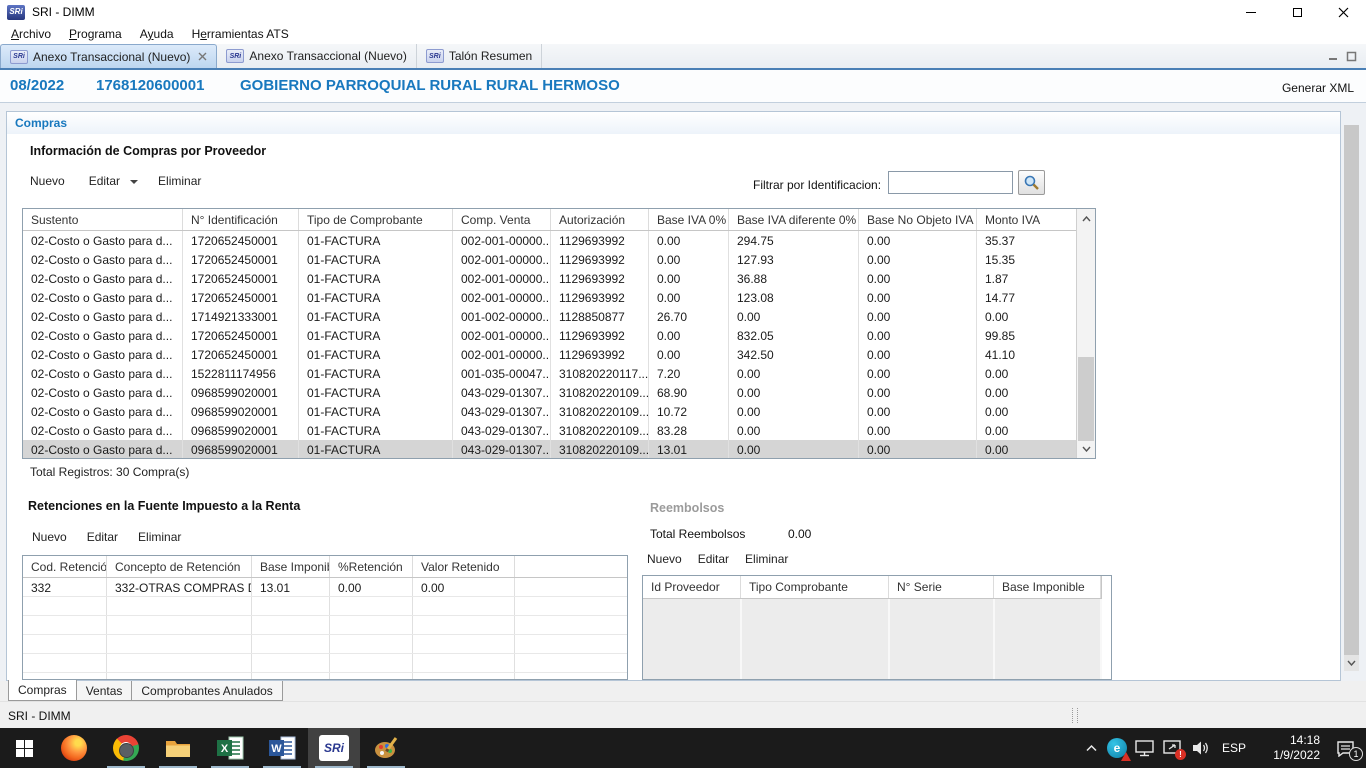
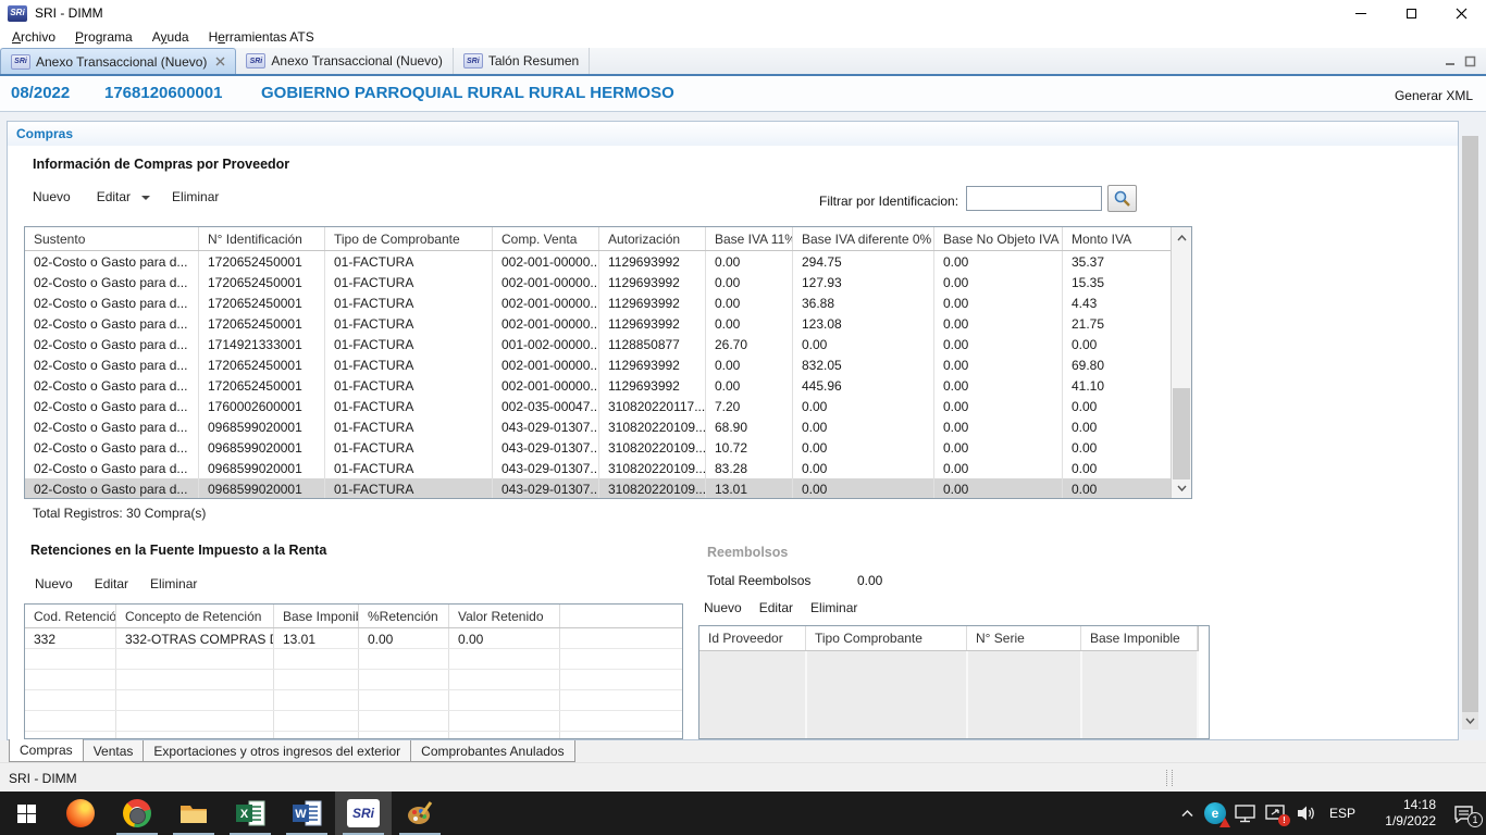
  SRi
  SRI - DIMM
  Archivo
  Programa
  Ayuda
  Herramientas ATS
  Anexo Transaccional (Nuevo)
  Anexo Transaccional (Nuevo)
  Talón Resumen
  08/2022
  1768120600001
  GOBIERNO PARROQUIAL RURAL RURAL HERMOSO
  Generar XML
  Compras
  Información de Compras por Proveedor
  Nuevo
  Editar
  Eliminar
  Filtrar por Identificacion:
  Sustento
  N° Identificación
  Tipo de Comprobante
  Comp. Venta
  Autorización
- Base IVA 0%
+ Base IVA 11%
  Base IVA diferente 0%
  Base No Objeto IVA
  Monto IVA
  02-Costo o Gasto para d...
  1720652450001
  01-FACTURA
  002-001-00000...
  1129693992
  0.00
  294.75
  0.00
  35.37
  02-Costo o Gasto para d...
  1720652450001
  01-FACTURA
  002-001-00000...
  1129693992
  0.00
  127.93
  0.00
  15.35
  02-Costo o Gasto para d...
  1720652450001
  01-FACTURA
  002-001-00000...
  1129693992
  0.00
  36.88
  0.00
- 1.87
+ 4.43
  02-Costo o Gasto para d...
  1720652450001
  01-FACTURA
  002-001-00000...
  1129693992
  0.00
  123.08
  0.00
- 14.77
+ 21.75
  02-Costo o Gasto para d...
  1714921333001
  01-FACTURA
  001-002-00000...
  1128850877
  26.70
  0.00
  0.00
  0.00
  02-Costo o Gasto para d...
  1720652450001
  01-FACTURA
  002-001-00000...
  1129693992
  0.00
  832.05
  0.00
- 99.85
+ 69.80
  02-Costo o Gasto para d...
  1720652450001
  01-FACTURA
  002-001-00000...
  1129693992
  0.00
- 342.50
+ 445.96
  0.00
  41.10
  02-Costo o Gasto para d...
- 1522811174956
+ 1760002600001
  01-FACTURA
- 001-035-00047...
+ 002-035-00047...
  310820220117...
  7.20
  0.00
  0.00
  0.00
  02-Costo o Gasto para d...
  0968599020001
  01-FACTURA
  043-029-01307...
  310820220109...
  68.90
  0.00
  0.00
  0.00
  02-Costo o Gasto para d...
  0968599020001
  01-FACTURA
  043-029-01307...
  310820220109...
  10.72
  0.00
  0.00
  0.00
  02-Costo o Gasto para d...
  0968599020001
  01-FACTURA
  043-029-01307...
  310820220109...
  83.28
  0.00
  0.00
  0.00
  02-Costo o Gasto para d...
  0968599020001
  01-FACTURA
  043-029-01307...
  310820220109...
  13.01
  0.00
  0.00
  0.00
  Total Registros: 30 Compra(s)
  Retenciones en la Fuente Impuesto a la Renta
  Nuevo
  Editar
  Eliminar
  Cod. Retenció
  Concepto de Retención
  Base Imponi
  %Retención
  Valor Retenido
  332
  13.01
  0.00
  0.00
  Reembolsos
  Total Reembolsos
  0.00
  Nuevo
  Editar
  Eliminar
  Id Proveedor
  Tipo Comprobante
  N° Serie
  Base Imponible
  Compras
  Ventas
+ Exportaciones y otros ingresos del exterior
  Comprobantes Anulados
  SRI - DIMM
  X
  W
  SRi
  e
  !
  ESP
  14:18
  1/9/2022
  1
